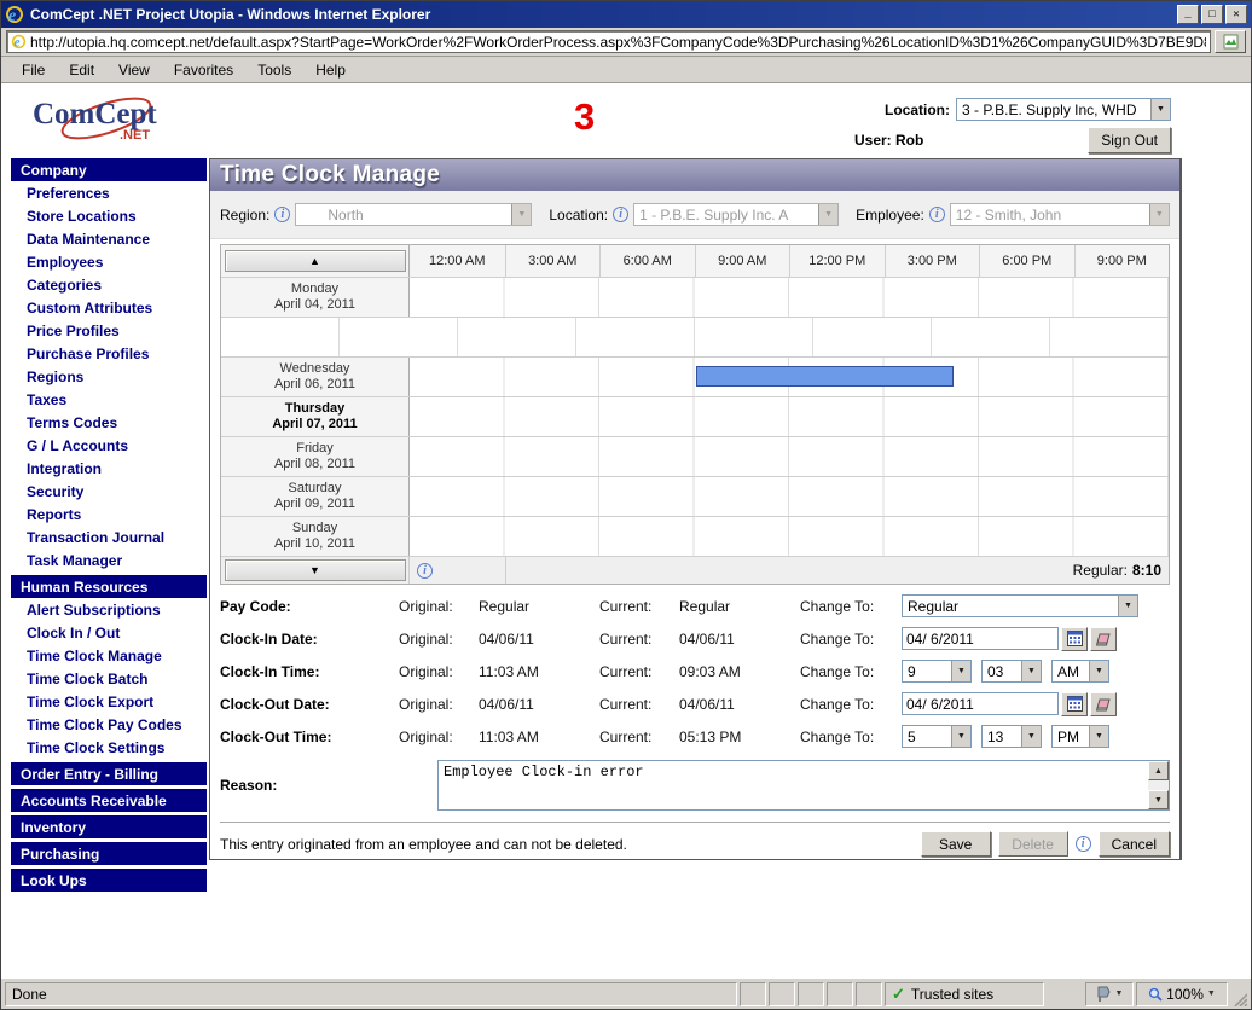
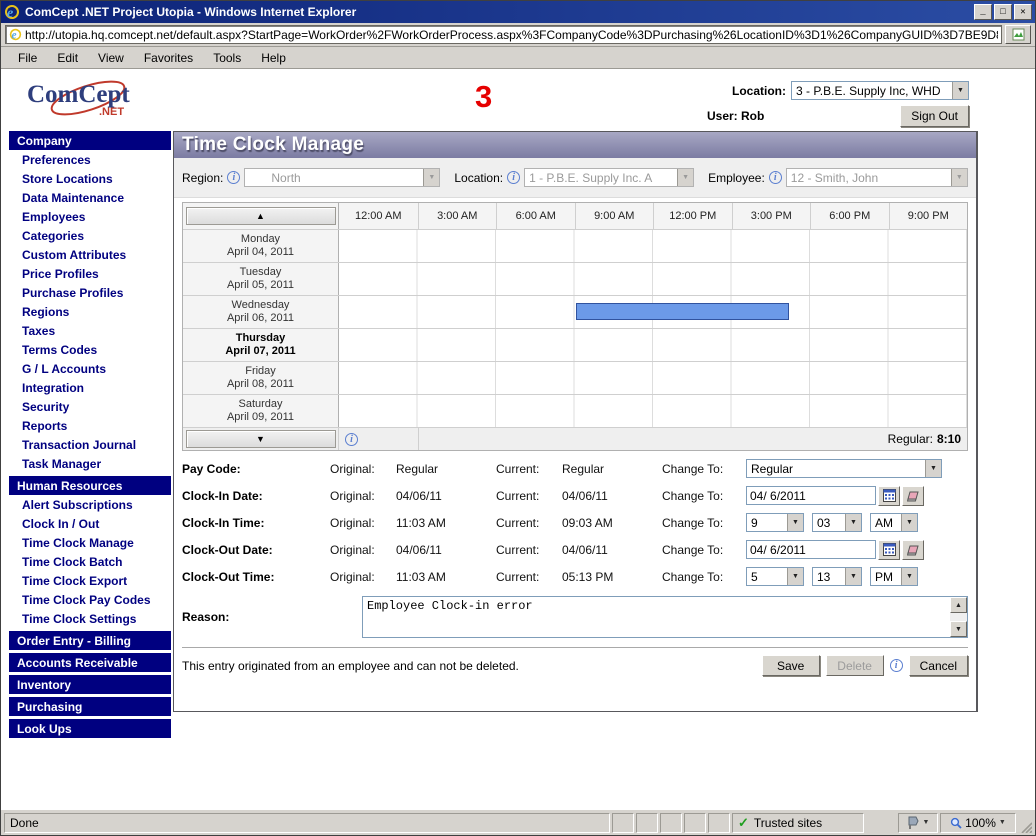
  e
  ComCept .NET Project Utopia - Windows Internet Explorer
  _
  □
  ✕
  e
  http://utopia.hq.comcept.net/default.aspx?StartPage=WorkOrder%2FWorkOrderProcess.aspx%3FCompanyCode%3DPurchasing%26LocationID%3D1%26CompanyGUID%3D7BE9D
  File
  Edit
  View
  Favorites
  Tools
  Help
  ComCept
  .NET
  3
  Location:
  3 - P.B.E. Supply Inc, WHD
  User: Rob
  Sign Out
  Company
  Preferences
  Store Locations
  Data Maintenance
  Employees
  Categories
  Custom Attributes
  Price Profiles
  Purchase Profiles
  Regions
  Taxes
  Terms Codes
  G / L Accounts
  Integration
  Security
  Reports
  Transaction Journal
  Task Manager
  Human Resources
  Alert Subscriptions
  Clock In / Out
  Time Clock Manage
  Time Clock Batch
  Time Clock Export
  Time Clock Pay Codes
  Time Clock Settings
  Order Entry - Billing
  Accounts Receivable
  Inventory
  Purchasing
  Look Ups
  Time Clock Manage
  Region:
  i
  North
  Location:
  i
  1 - P.B.E. Supply Inc. A
  Employee:
  i
  12 - Smith, John
  ▲
  12:00 AM
  3:00 AM
  6:00 AM
  9:00 AM
  12:00 PM
  3:00 PM
  6:00 PM
  9:00 PM
  Monday
  April 04, 2011
+ Tuesday
+ April 05, 2011
  Wednesday
  April 06, 2011
  Thursday
  April 07, 2011
  Friday
  April 08, 2011
  Saturday
  April 09, 2011
- Sunday
- April 10, 2011
  ▼
  i
  Regular:
  8:10
  Pay Code:
  Original:
  Regular
  Current:
  Regular
  Change To:
  Regular
  Clock-In Date:
  Original:
  04/06/11
  Current:
  04/06/11
  Change To:
  04/ 6/2011
  Clock-In Time:
  Original:
  11:03 AM
  Current:
  09:03 AM
  Change To:
  9
  03
  AM
  Clock-Out Date:
  Original:
  04/06/11
  Current:
  04/06/11
  Change To:
  04/ 6/2011
  Clock-Out Time:
  Original:
  11:03 AM
  Current:
  05:13 PM
  Change To:
  5
  13
  PM
  Reason:
  Employee Clock-in error
  This entry originated from an employee and can not be deleted.
  Save
  Delete
  i
  Cancel
  Done
  ✓
  Trusted sites
  100%
